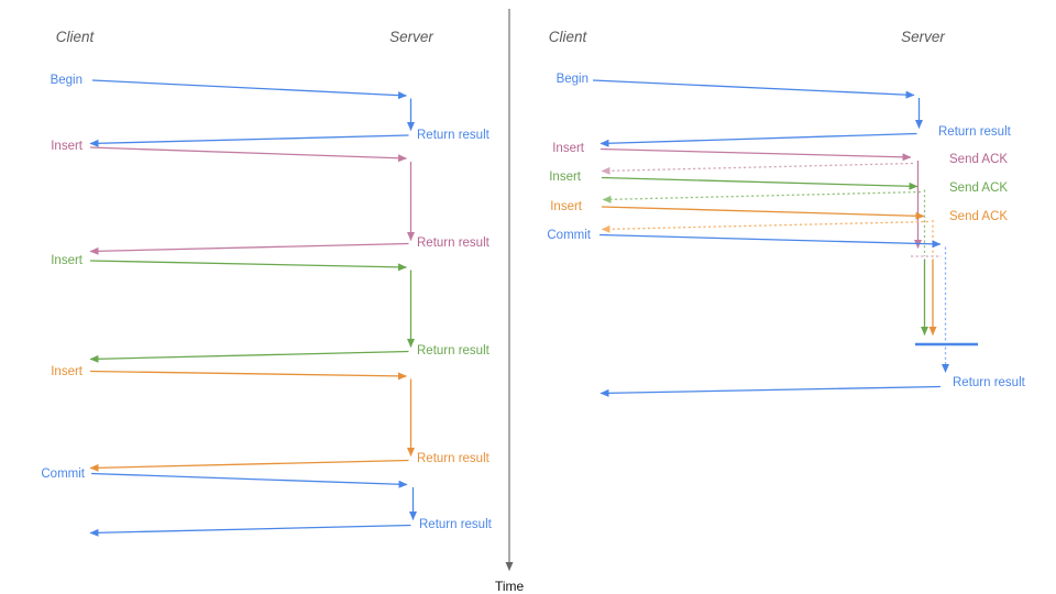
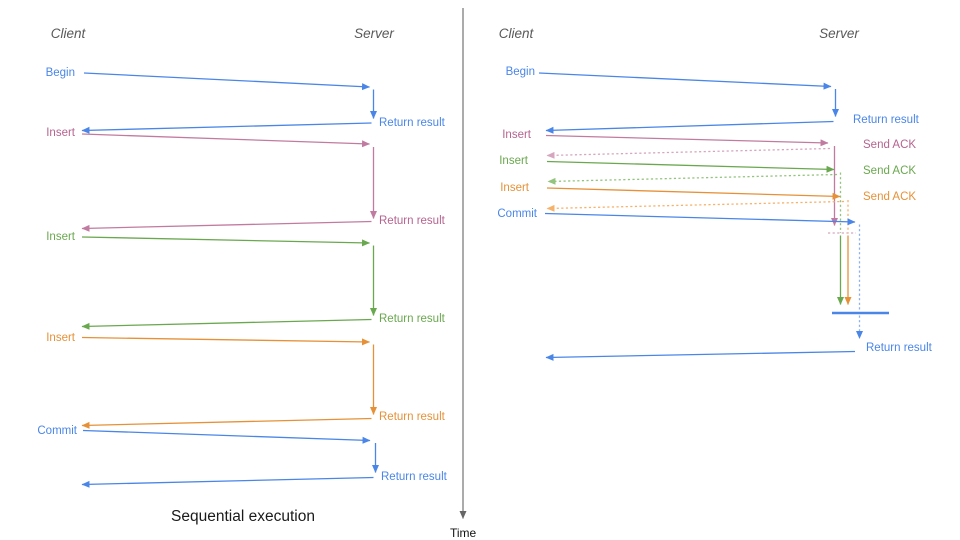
  Client
  Server
  Begin
  Return result
  Insert
  Return result
  Insert
  Return result
  Insert
  Return result
  Commit
  Return result
+ Sequential execution
  Time
  Client
  Server
  Begin
  Return result
  Insert
  Send ACK
  Insert
  Send ACK
  Insert
  Send ACK
  Commit
  Return result
